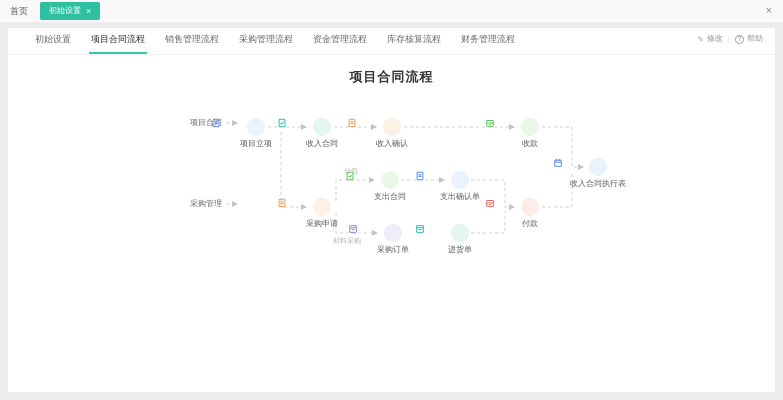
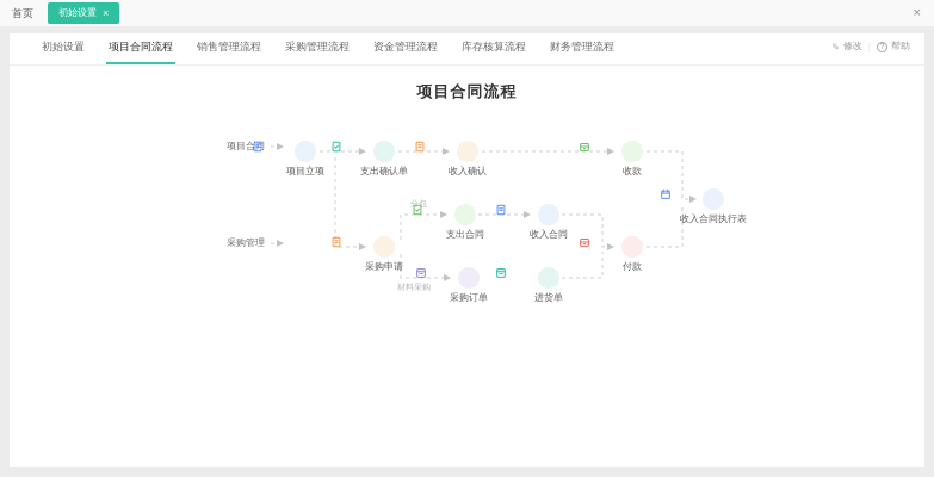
  首页
  初始设置
  ×
  ×
  初始设置
  项目合同流程
  销售管理流程
  采购管理流程
  资金管理流程
  库存核算流程
  财务管理流程
  ✎
  修改
  帮助
  项目合同流程
  项目合同
  采购管理
  项目立项
- 收入合同
+ 支出确认单
  收入确认
  收款
  收入合同执行表
  采购申请
  支出合同
- 支出确认单
+ 收入合同
  采购订单
  进货单
  付款
